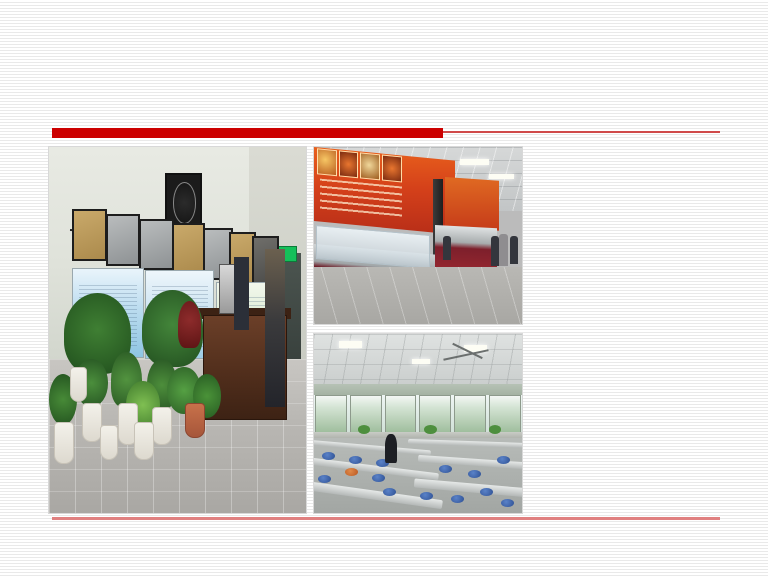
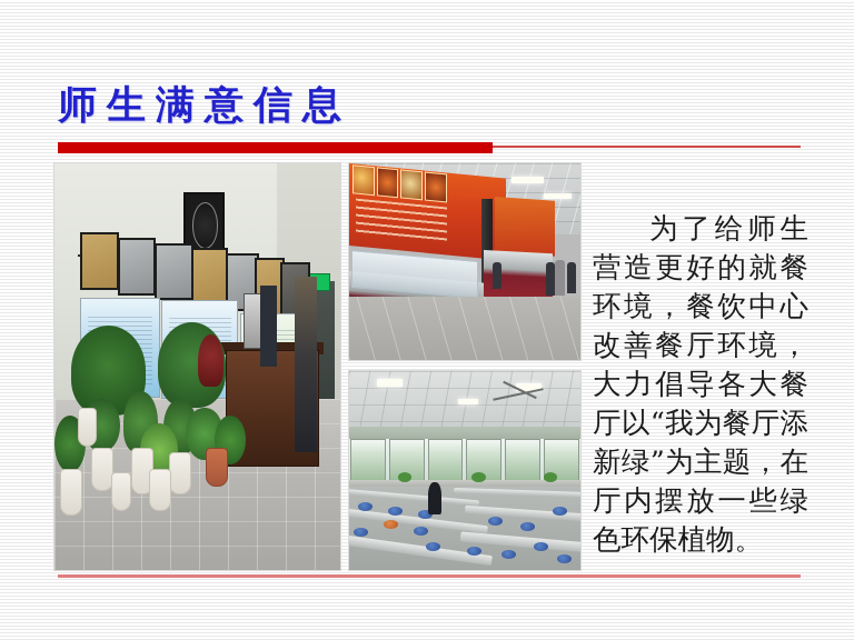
+ 师生满意信息
+ 为了给师生营造更好的就餐环境，餐饮中心改善餐厅环境，大力倡导各大餐厅以“我为餐厅添新绿”为主题，在厅内摆放一些绿色环保植物。
